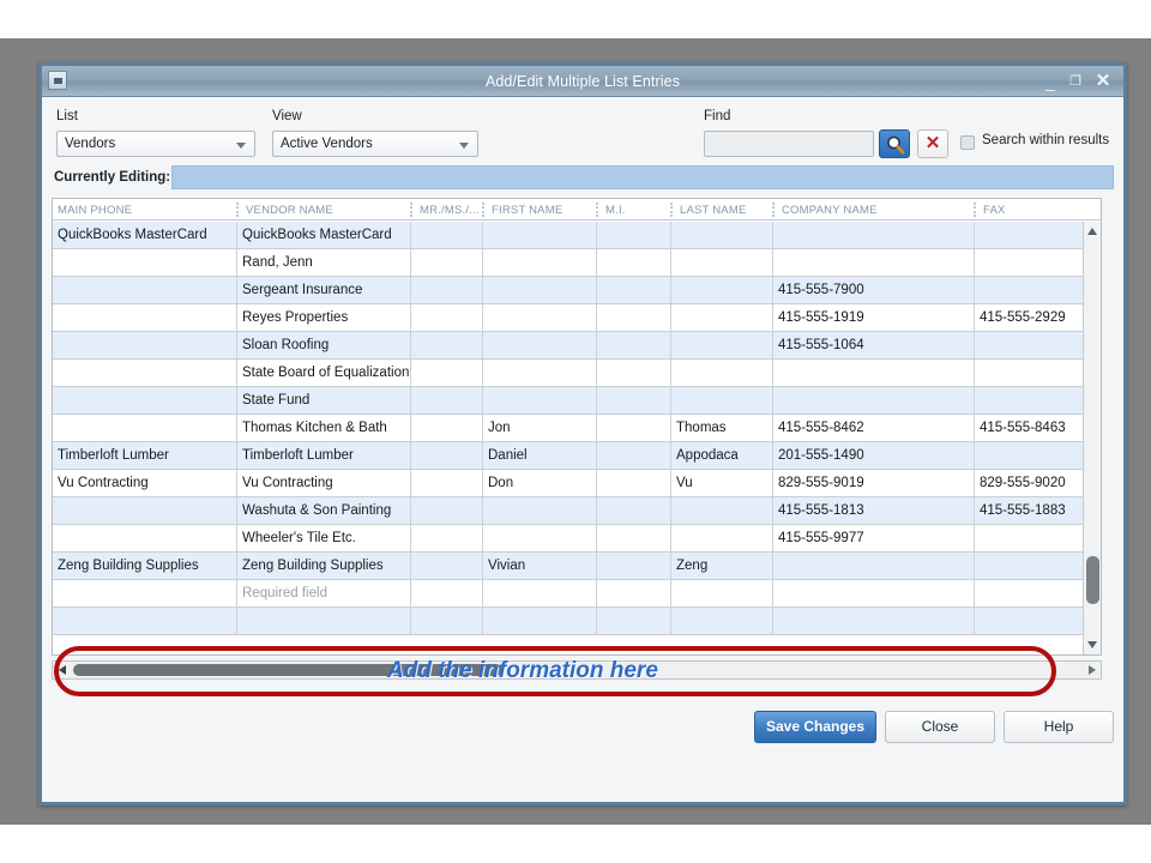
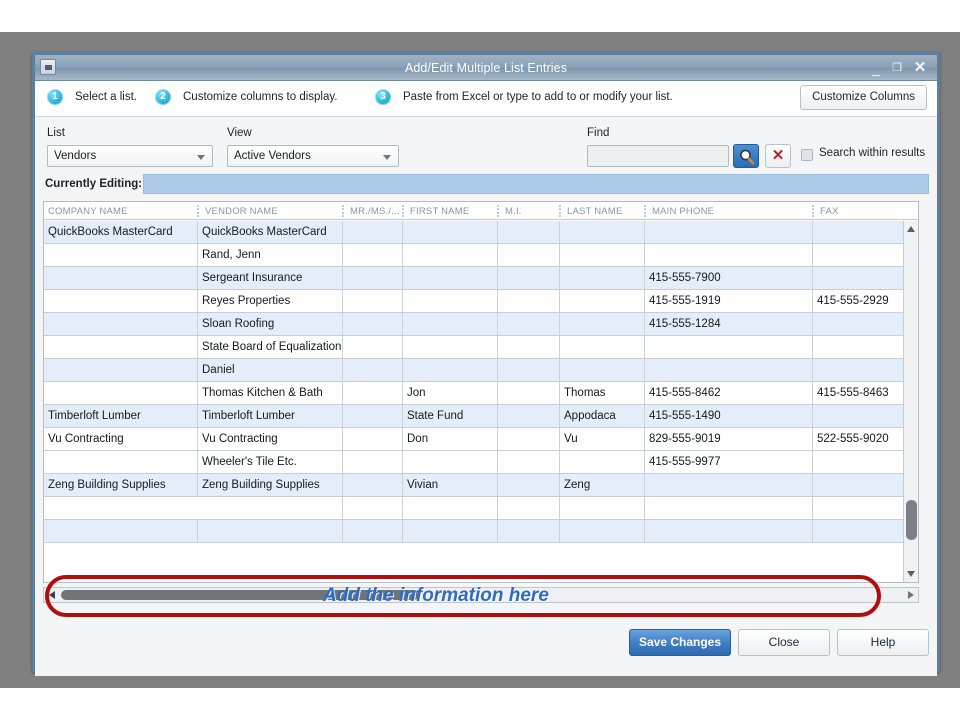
  Add/Edit Multiple List Entries
  _
  ❐
  ✕
+ 1
+ Select a list.
+ 2
+ Customize columns to display.
+ 3
+ Paste from Excel or type to add to or modify your list.
+ Customize Columns
  List
  Vendors
  View
  Active Vendors
  Find
  ✕
  Search within results
  Currently Editing:
- MAIN PHONE
+ COMPANY NAME
  VENDOR NAME
  MR./MS./...
  FIRST NAME
  M.I.
  LAST NAME
- COMPANY NAME
+ MAIN PHONE
  FAX
  QuickBooks MasterCard
  QuickBooks MasterCard
  Rand, Jenn
  Sergeant Insurance
  415-555-7900
  Reyes Properties
  415-555-1919
  415-555-2929
  Sloan Roofing
- 415-555-1064
+ 415-555-1284
  State Board of Equalization
- State Fund
+ Daniel
  Thomas Kitchen & Bath
  Jon
  Thomas
  415-555-8462
  415-555-8463
  Timberloft Lumber
  Timberloft Lumber
- Daniel
+ State Fund
  Appodaca
- 201-555-1490
+ 415-555-1490
  Vu Contracting
  Vu Contracting
  Don
  Vu
  829-555-9019
- 829-555-9020
+ 522-555-9020
- Washuta & Son Painting
- 415-555-1813
- 415-555-1883
  Wheeler's Tile Etc.
  415-555-9977
  Zeng Building Supplies
  Zeng Building Supplies
  Vivian
  Zeng
- Required field
  Add the information here
  Save Changes
  Close
  Help
